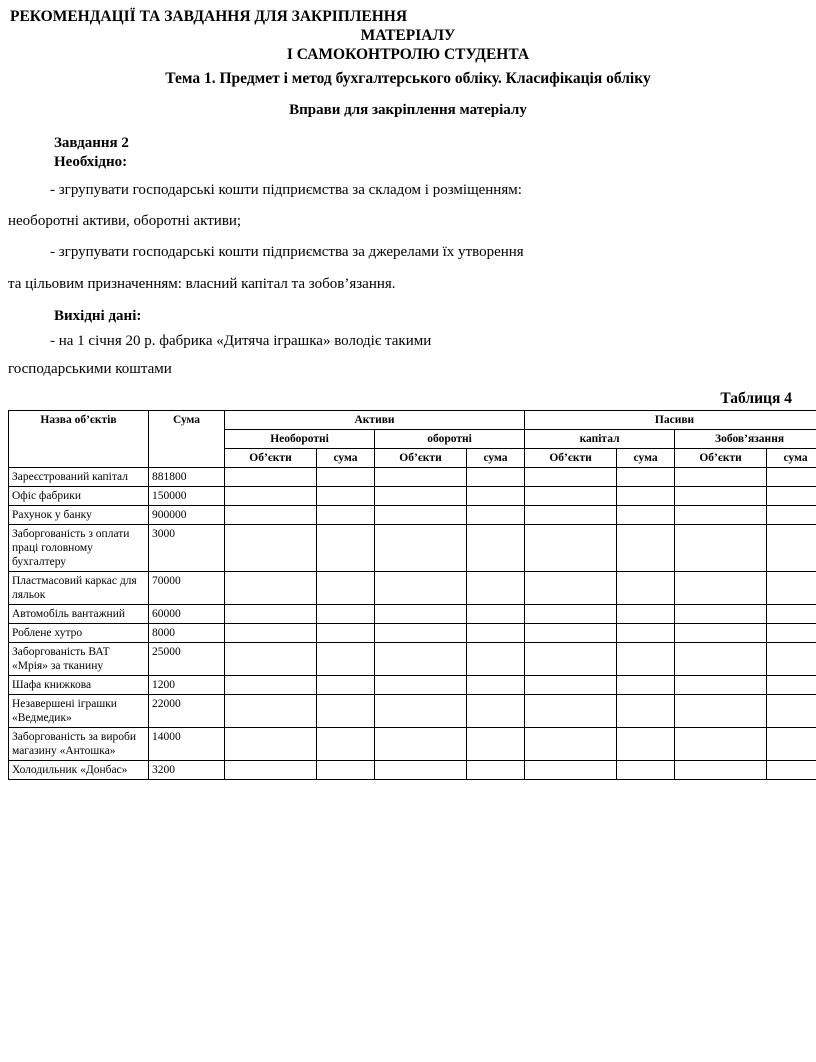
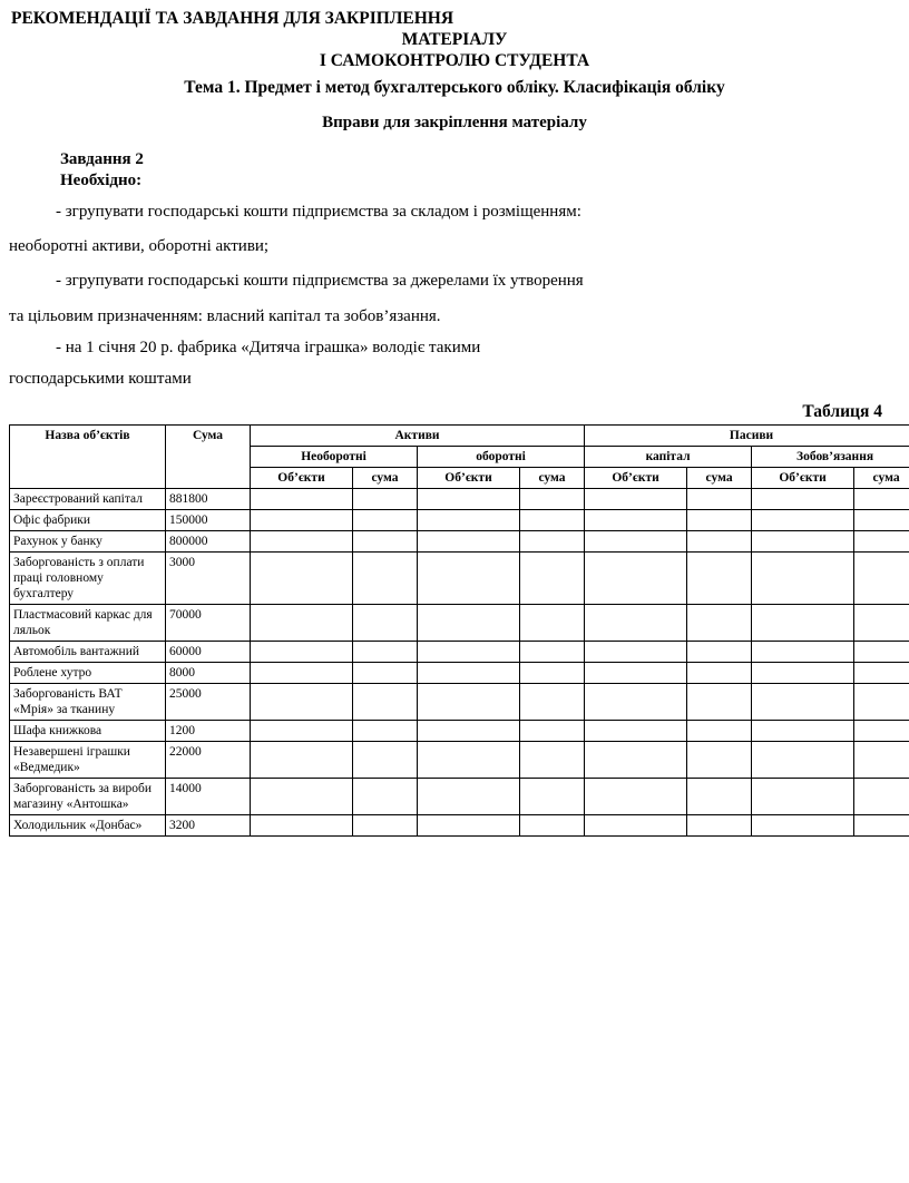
  РЕКОМЕНДАЦІЇ ТА ЗАВДАННЯ ДЛЯ ЗАКРІПЛЕННЯ
  МАТЕРІАЛУ
  І САМОКОНТРОЛЮ СТУДЕНТА
  Тема 1. Предмет і метод бухгалтерського обліку. Класифікація обліку
  Вправи для закріплення матеріалу
  Завдання 2
  Необхідно:
  - згрупувати господарські кошти підприємства за складом і розміщенням:
  необоротні активи, оборотні активи;
  - згрупувати господарські кошти підприємства за джерелами їх утворення
  та цільовим призначенням: власний капітал та зобов’язання.
- Вихідні дані:
  - на 1 січня 20 р. фабрика «Дитяча іграшка» володіє такими
  господарськими коштами
  Таблиця 4
  Назва об’єктів	Сума	Активи	Пасиви
  Необоротні	оборотні	капітал	Зобов’язання
  Об’єкти	сума	Об’єкти	сума	Об’єкти	сума	Об’єкти	сума
  Зареєстрований капітал	881800
  Офіс фабрики	150000
- Рахунок у банку	900000
+ Рахунок у банку	800000
  Заборгованість з оплати праці головному бухгалтеру	3000
  Пластмасовий каркас для ляльок	70000
  Автомобіль вантажний	60000
  Роблене хутро	8000
  Заборгованість ВАТ «Мрія» за тканину	25000
  Шафа книжкова	1200
  Незавершені іграшки «Ведмедик»	22000
  Заборгованість за вироби магазину «Антошка»	14000
  Холодильник «Донбас»	3200
